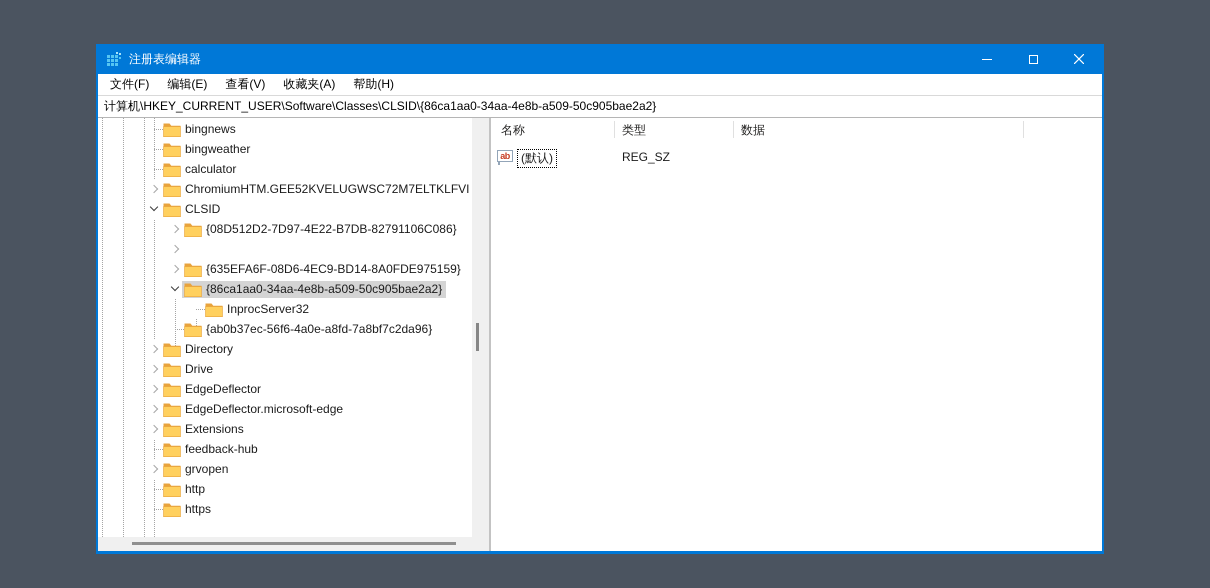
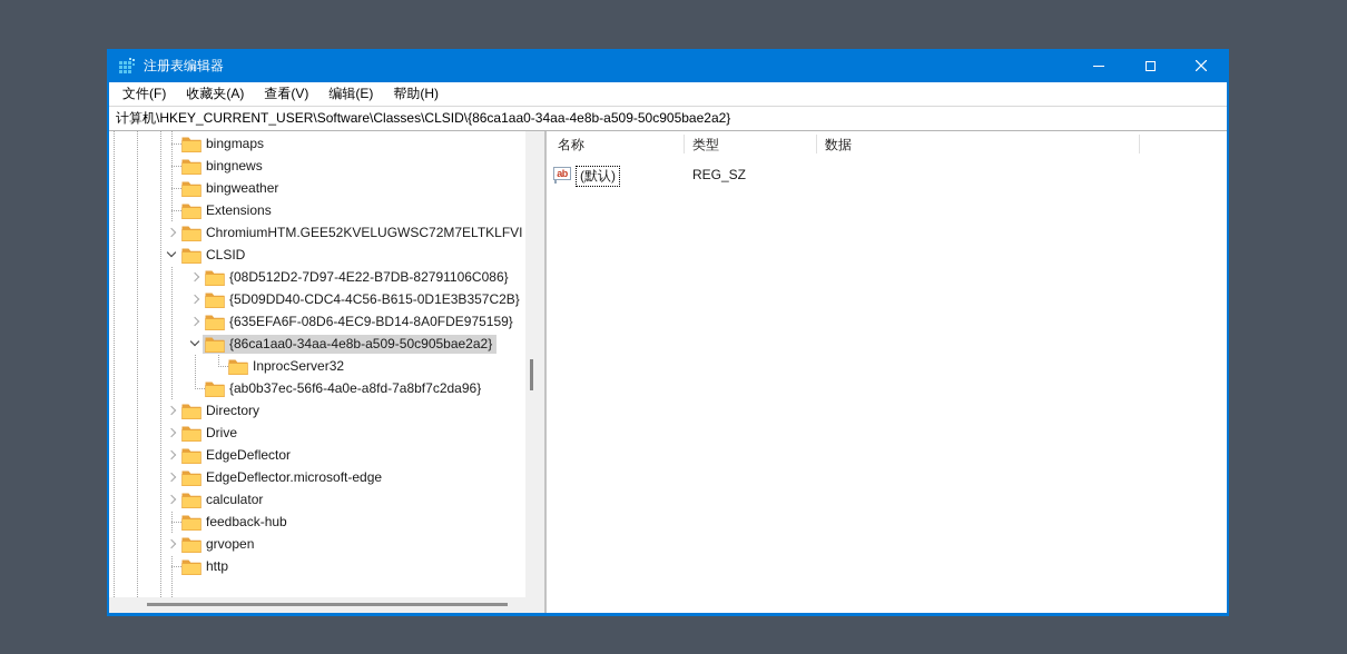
  注册表编辑器
  文件(F)
- 编辑(E)
+ 收藏夹(A)
  查看(V)
- 收藏夹(A)
+ 编辑(E)
  帮助(H)
  计算机\HKEY_CURRENT_USER\Software\Classes\CLSID\{86ca1aa0-34aa-4e8b-a509-50c905bae2a2}
+ bingmaps
  bingnews
  bingweather
- calculator
+ Extensions
  ChromiumHTM.GEE52KVELUGWSC72M7ELTKLFVI
  CLSID
  {08D512D2-7D97-4E22-B7DB-82791106C086}
+ {5D09DD40-CDC4-4C56-B615-0D1E3B357C2B}
  {635EFA6F-08D6-4EC9-BD14-8A0FDE975159}
  {86ca1aa0-34aa-4e8b-a509-50c905bae2a2}
  InprocServer32
  {ab0b37ec-56f6-4a0e-a8fd-7a8bf7c2da96}
  Directory
  Drive
  EdgeDeflector
  EdgeDeflector.microsoft-edge
- Extensions
+ calculator
  feedback-hub
  grvopen
  http
- https
  名称
  类型
  数据
  ab
  (默认)
  REG_SZ
